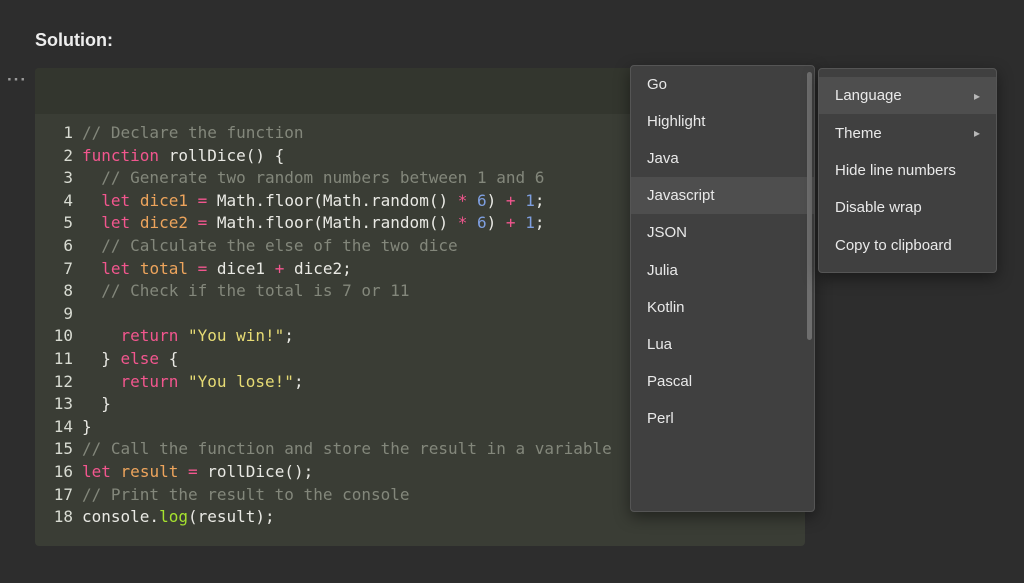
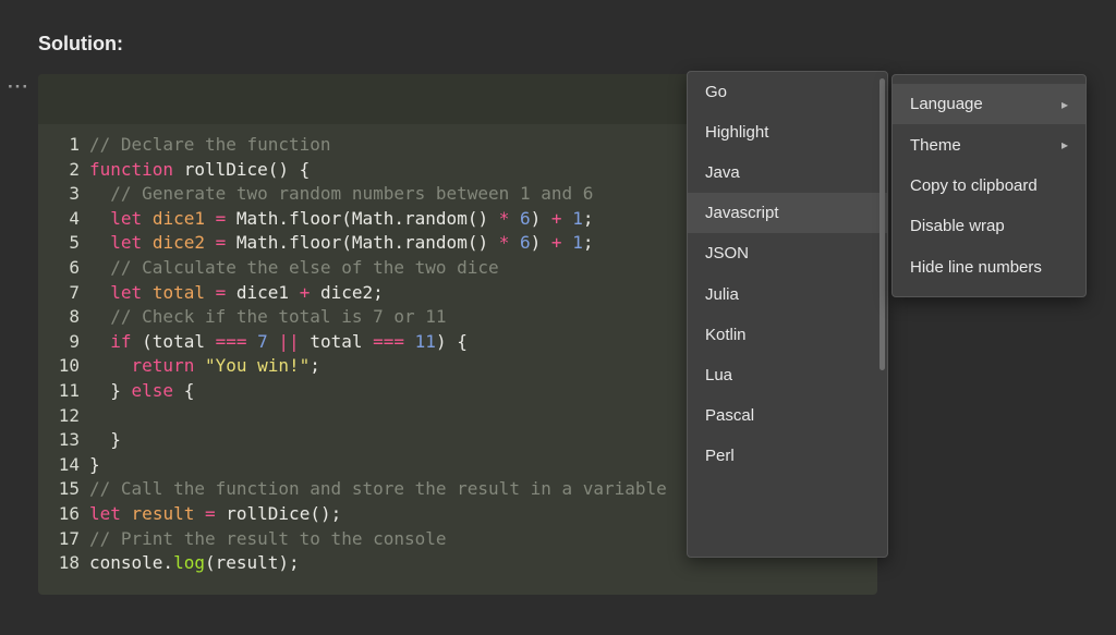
  Solution:
  ···
  1
  // Declare the function
  2
  function rollDice() {
  3
  // Generate two random numbers between 1 and 6
  4
  let dice1 = Math.floor(Math.random() * 6) + 1;
  5
  let dice2 = Math.floor(Math.random() * 6) + 1;
  6
  // Calculate the else of the two dice
  7
  let total = dice1 + dice2;
  8
  // Check if the total is 7 or 11
  9
+ if (total === 7 || total === 11) {
  10
  return "You win!";
  11
  } else {
  12
- return "You lose!";
  13
  }
  14
  }
  15
  // Call the function and store the result in a variable
  16
  let result = rollDice();
  17
  // Print the result to the console
  18
  console.log(result);
  Go
  Highlight
  Java
  Javascript
  JSON
  Julia
  Kotlin
  Lua
  Pascal
  Perl
  Language
  ▸
  Theme
  ▸
- Hide line numbers
+ Copy to clipboard
  Disable wrap
- Copy to clipboard
+ Hide line numbers
